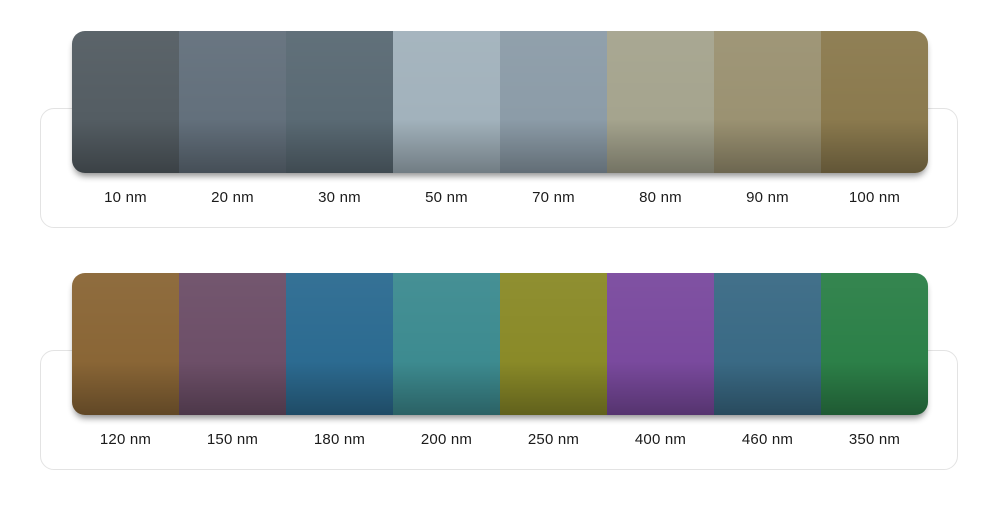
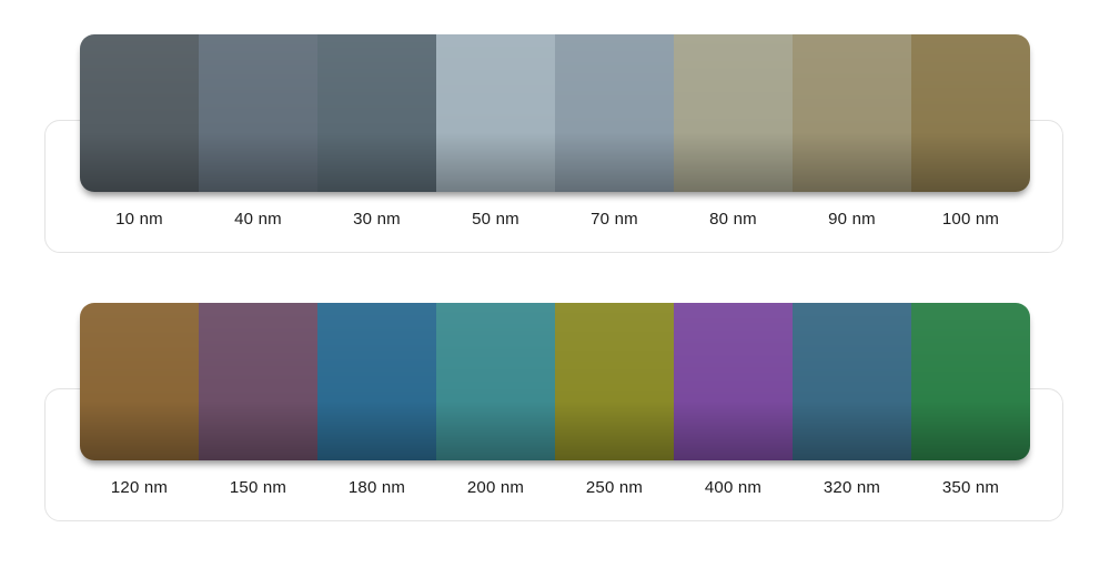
  10 nm
- 20 nm
+ 40 nm
  30 nm
  50 nm
  70 nm
  80 nm
  90 nm
  100 nm
  120 nm
  150 nm
  180 nm
  200 nm
  250 nm
  400 nm
- 460 nm
+ 320 nm
  350 nm
